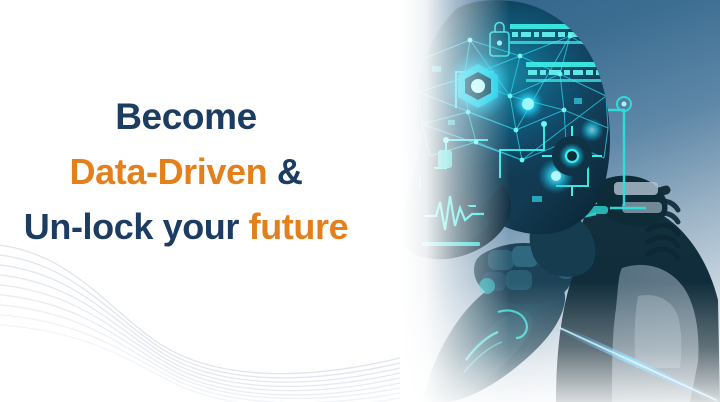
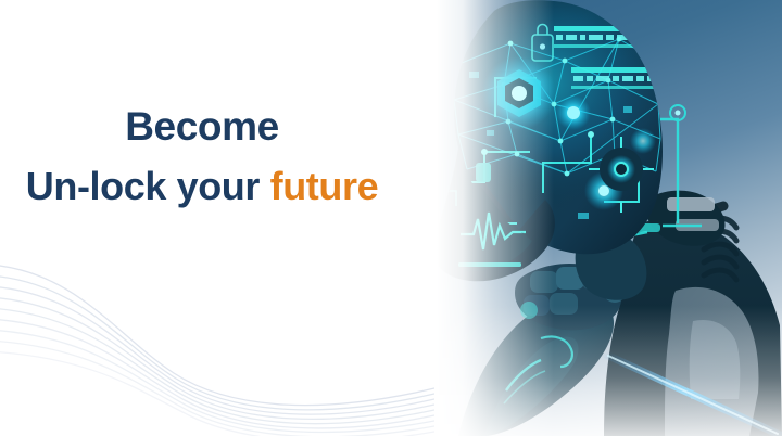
  Become
- Data-Driven &
  Un-lock your future
